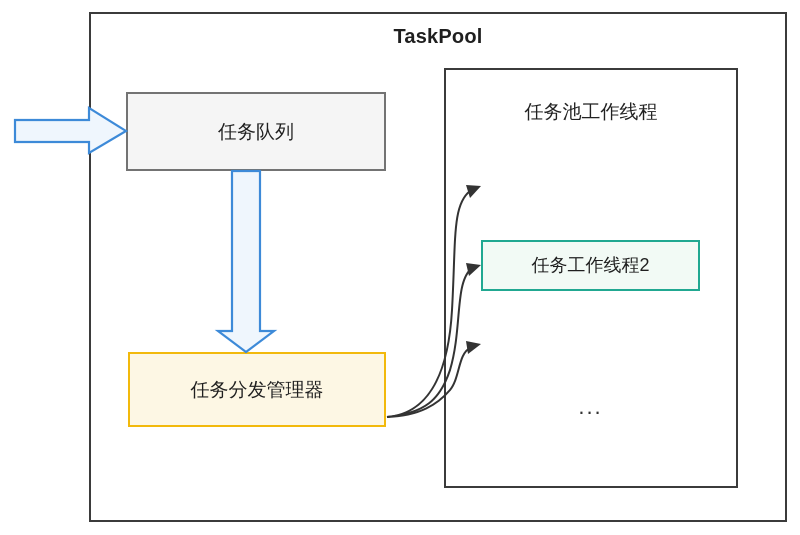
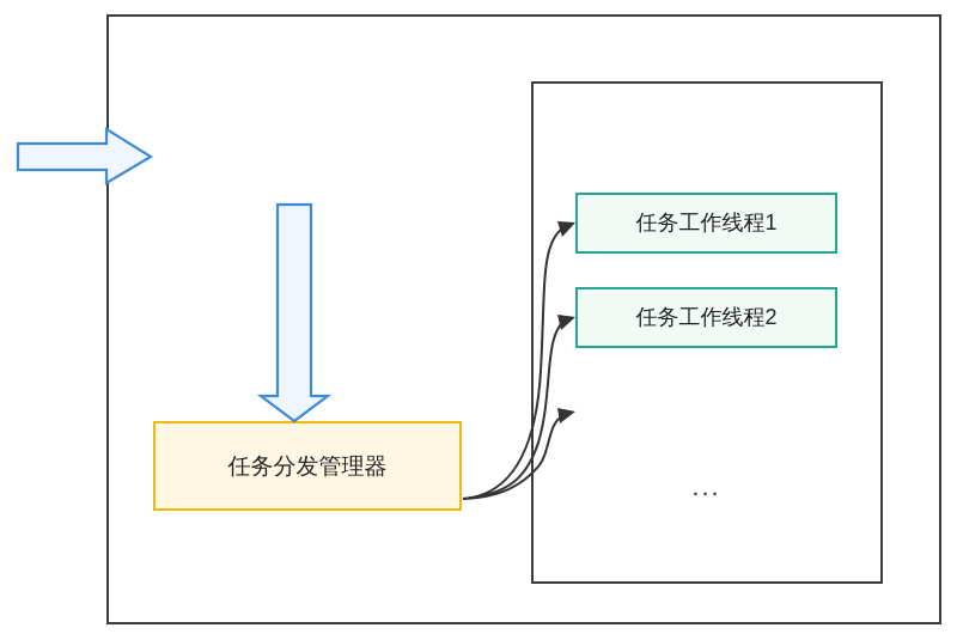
- TaskPool
- 任务池工作线程
- 任务队列
  任务分发管理器
+ 任务工作线程1
  任务工作线程2
  ...
